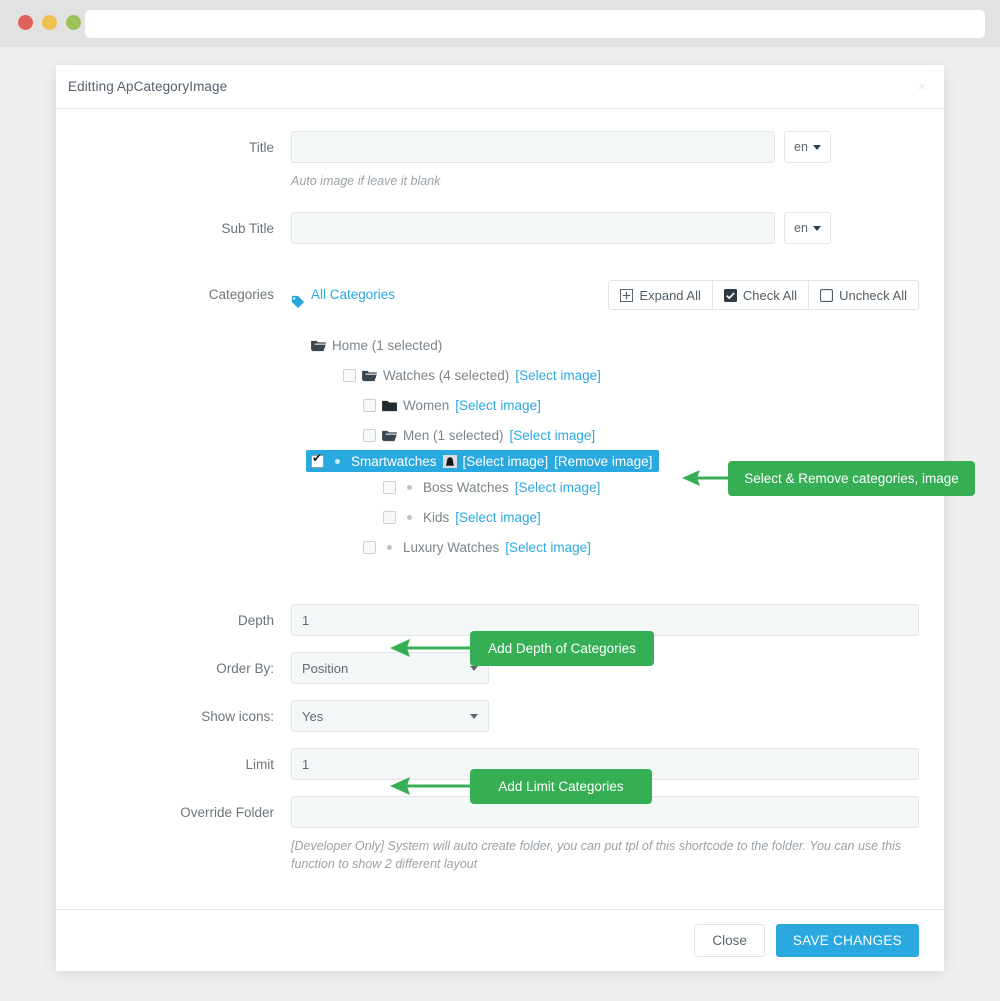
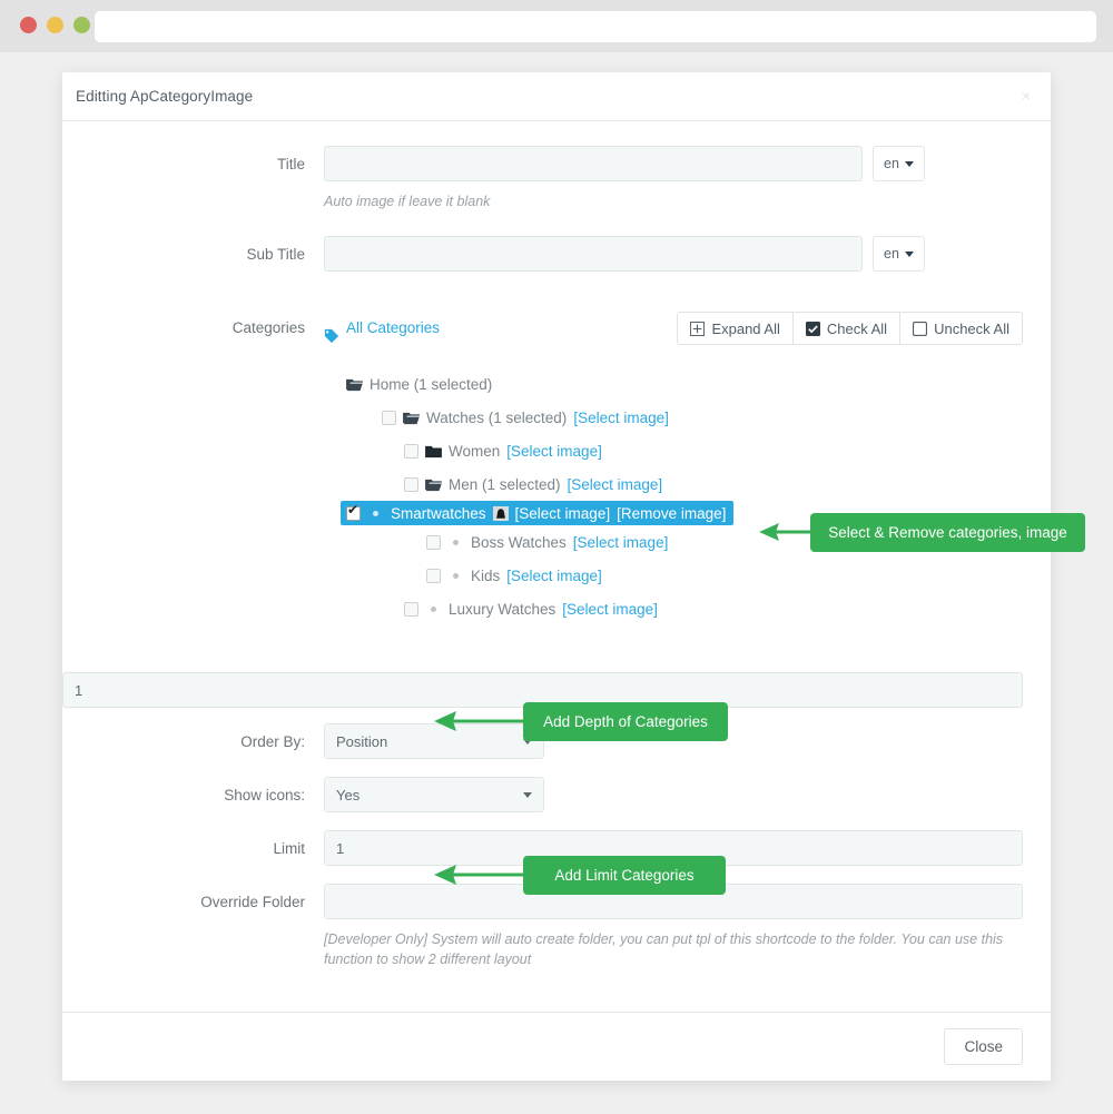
  Editting ApCategoryImage
  ×
  Title
  en
  Auto image if leave it blank
  Sub Title
  en
  Categories
  All Categories
  Expand All
  Check All
  Uncheck All
  Home (1 selected)
- Watches (4 selected)
+ Watches (1 selected)
  [Select image]
  Women
  [Select image]
  Men (1 selected)
  [Select image]
  Smartwatches
  [Select image]
  [Remove image]
  Boss Watches
  [Select image]
  Kids
  [Select image]
  Luxury Watches
  [Select image]
- Depth
  1
  Order By:
  Position
  Show icons:
  Yes
  Limit
  1
  Override Folder
  [Developer Only] System will auto create folder, you can put tpl of this shortcode to the folder. You can use this function to show 2 different layout
  Close
- SAVE CHANGES
  Select & Remove categories, image
  Add Depth of Categories
  Add Limit Categories
